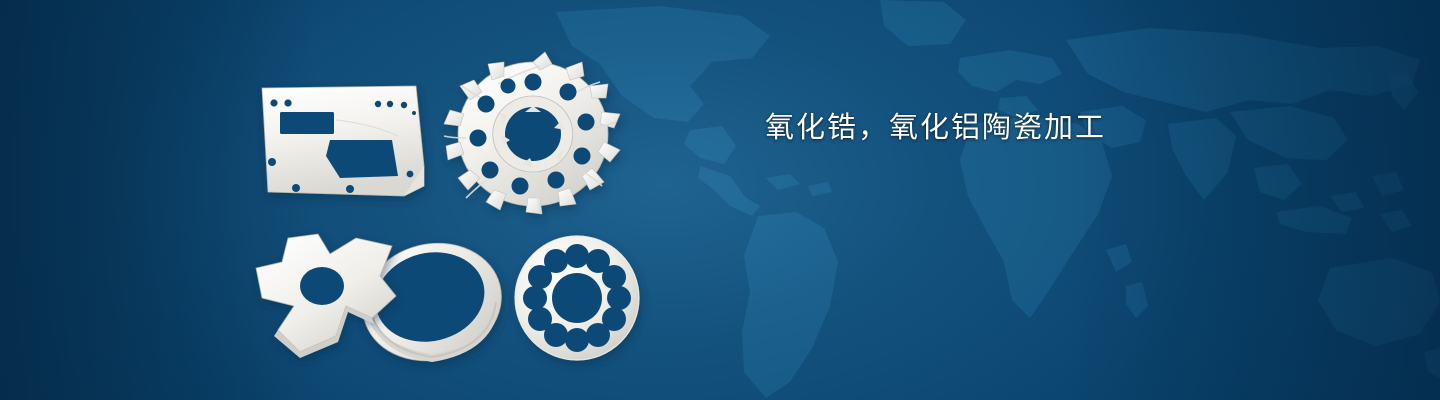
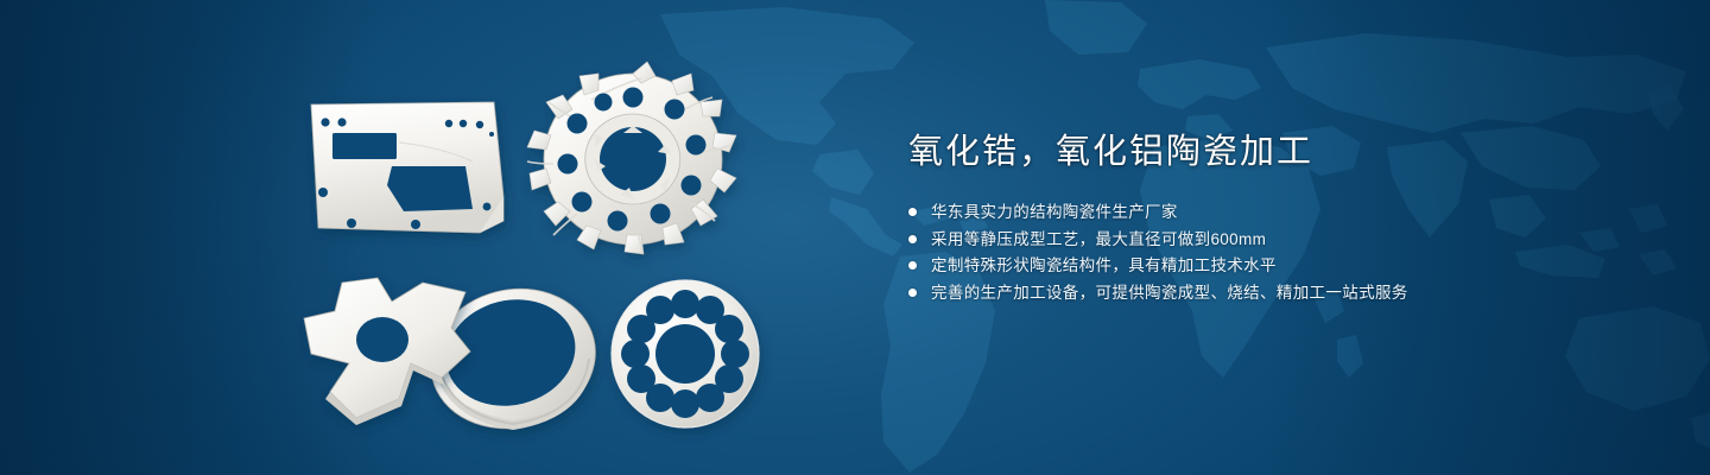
  氧化锆，氧化铝陶瓷加工
+ 华东具实力的结构陶瓷件生产厂家
+ 采用等静压成型工艺，最大直径可做到600mm
+ 定制特殊形状陶瓷结构件，具有精加工技术水平
+ 完善的生产加工设备，可提供陶瓷成型、烧结、精加工一站式服务
